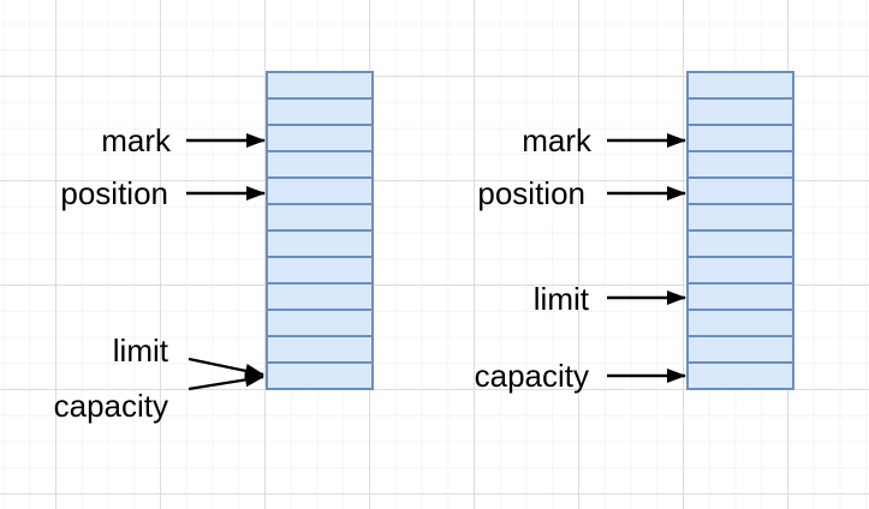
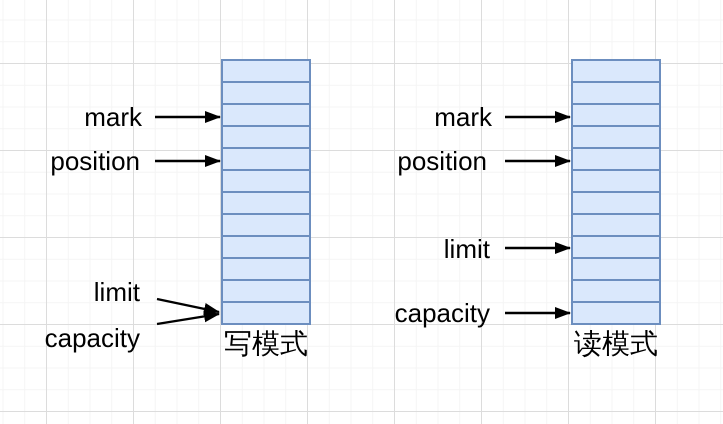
+ 写模式
+ 读模式
  mark
  position
  limit
  capacity
  mark
  position
  limit
  capacity
